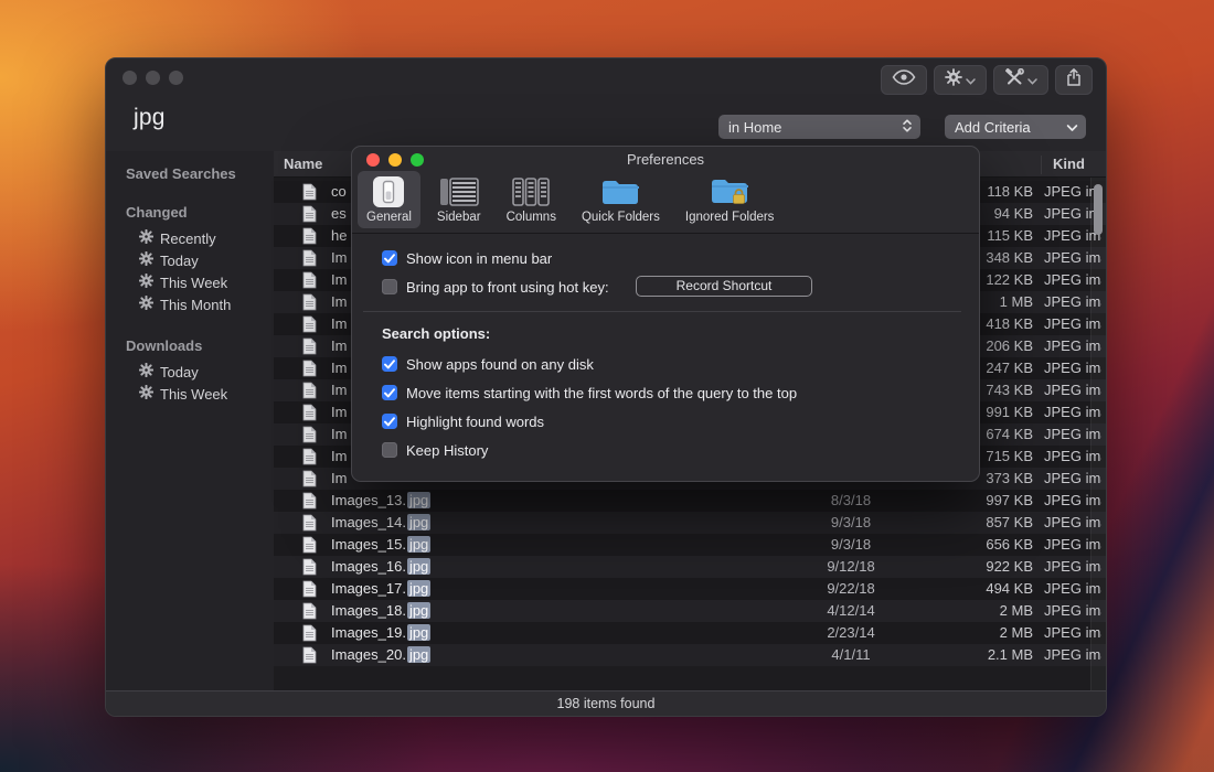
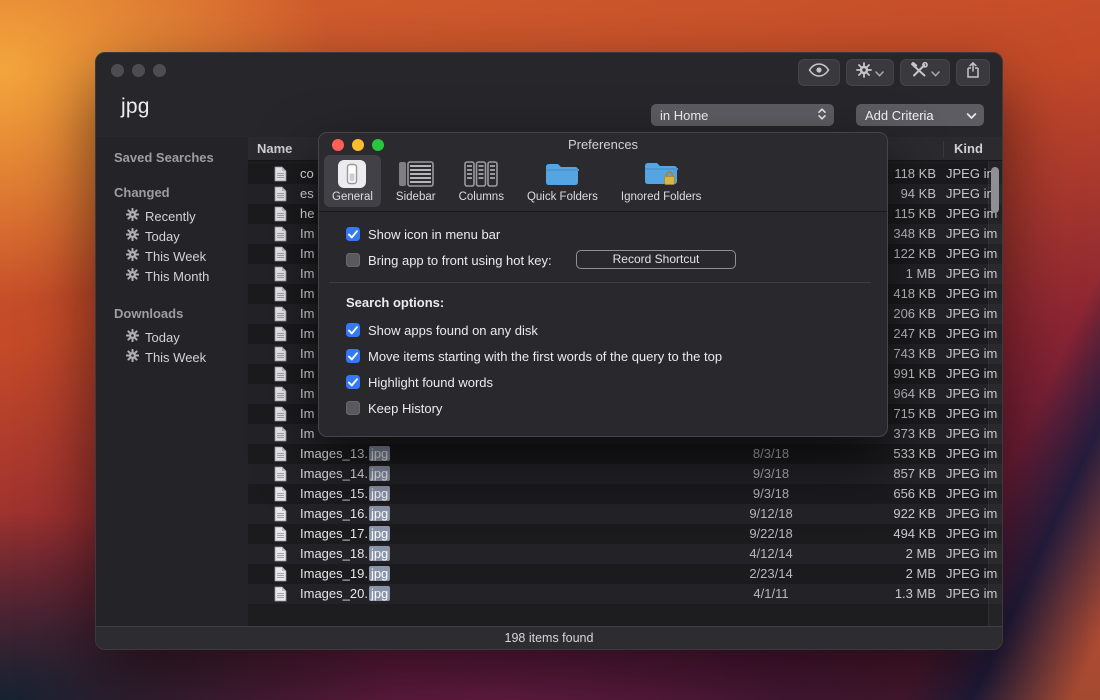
  jpg
  in Home
  Add Criteria
  Saved Searches
  Changed
  Recently
  Today
  This Week
  This Month
  Downloads
  Today
  This Week
  Name
  Kind
  co
  118 KB
  JPEG i
  es
  94 KB
  JPEG i
  he
  115 KB
  JPEG im
  Im
  348 KB
  JPEG im
  Im
  122 KB
  JPEG im
  Im
  1 MB
  JPEG im
  Im
  418 KB
  JPEG im
  Im
  206 KB
  JPEG im
  Im
  247 KB
  JPEG im
  Im
  743 KB
  JPEG im
  Im
  991 KB
  JPEG im
  Im
- 674 KB
+ 964 KB
  JPEG im
  Im
  715 KB
  JPEG im
  Im
  373 KB
  JPEG im
  Images_13. jpg
  8/3/18
- 997 KB
+ 533 KB
  JPEG im
  Images_14. jpg
  9/3/18
  857 KB
  JPEG im
  Images_15. jpg
  9/3/18
  656 KB
  JPEG im
  Images_16. jpg
  9/12/18
  922 KB
  JPEG im
  Images_17. jpg
  9/22/18
  494 KB
  JPEG im
  Images_18. jpg
  4/12/14
  2 MB
  JPEG im
  Images_19. jpg
  2/23/14
  2 MB
  JPEG im
  Images_20. jpg
  4/1/11
- 2.1 MB
+ 1.3 MB
  JPEG im
  198 items found
  Preferences
  General
  Sidebar
  Columns
  Quick Folders
  Ignored Folders
  Show icon in menu bar
  Bring app to front using hot key:
  Record Shortcut
  Search options:
  Show apps found on any disk
  Move items starting with the first words of the query to the top
  Highlight found words
  Keep History
